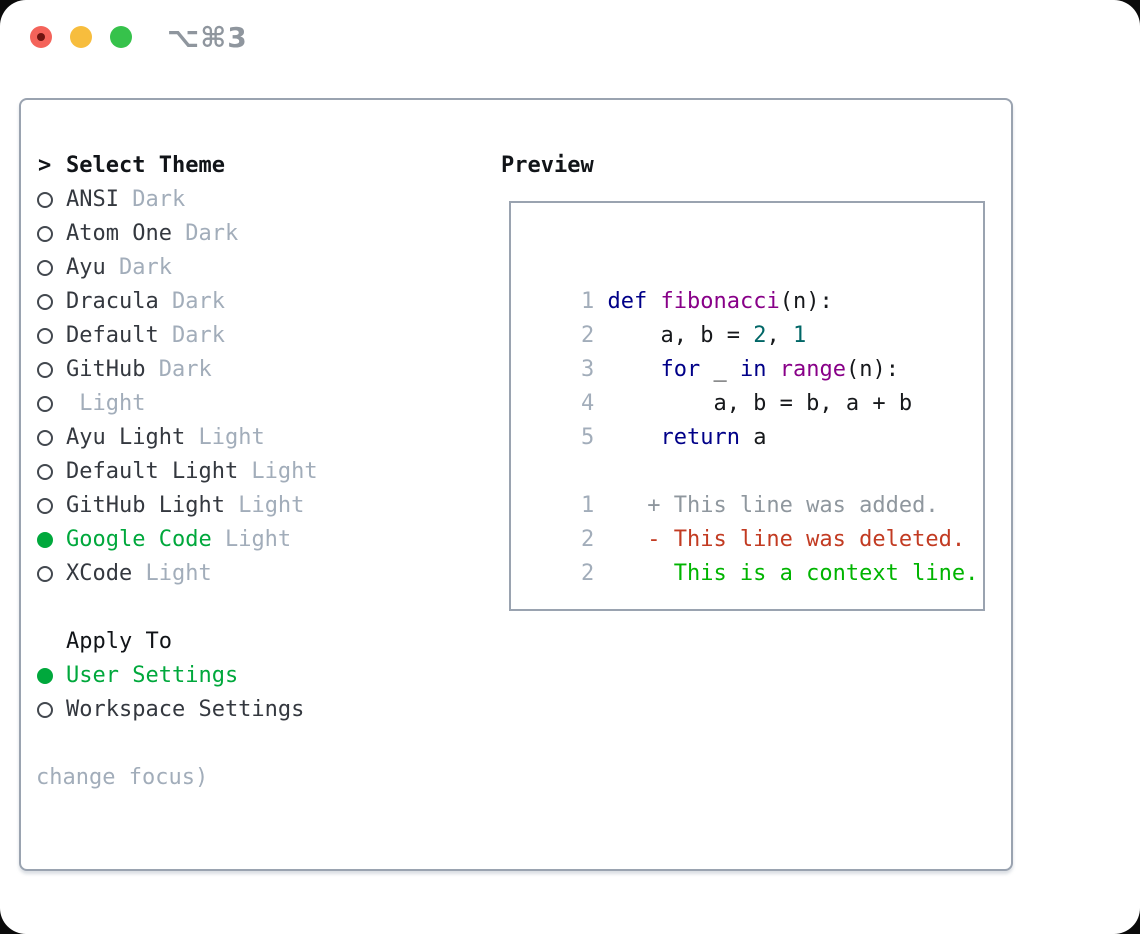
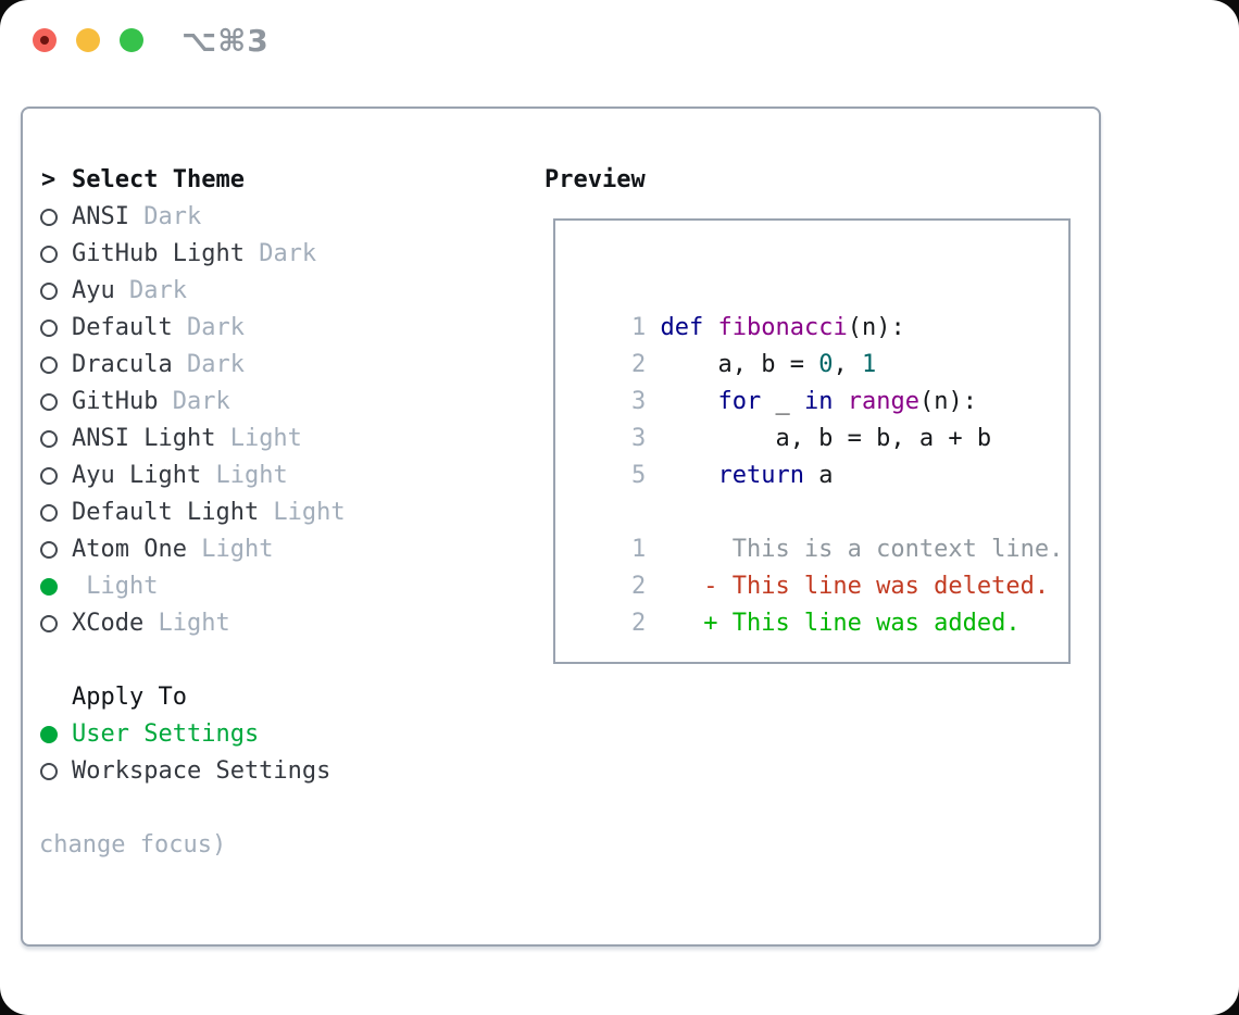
  ⌥⌘3
  >
  Select Theme
  ANSI
  Dark
- Atom One
+ GitHub Light
  Dark
  Ayu
  Dark
- Dracula
+ Default
  Dark
- Default
+ Dracula
  Dark
  GitHub
  Dark
+ ANSI Light
  Light
  Ayu Light
  Light
  Default Light
  Light
- GitHub Light
+ Atom One
  Light
- Google Code
  Light
  XCode
  Light
  Apply To
  User Settings
  Workspace Settings
  change focus)
  Preview
  1 def fibonacci(n):
- 2 a, b = 2, 1
+ 2 a, b = 0, 1
  3 for _ in range(n):
- 4 a, b = b, a + b
+ 3 a, b = b, a + b
  5 return a
- 1 + This line was added.
+ 1 This is a context line.
  2 - This line was deleted.
- 2 This is a context line.
+ 2 + This line was added.
